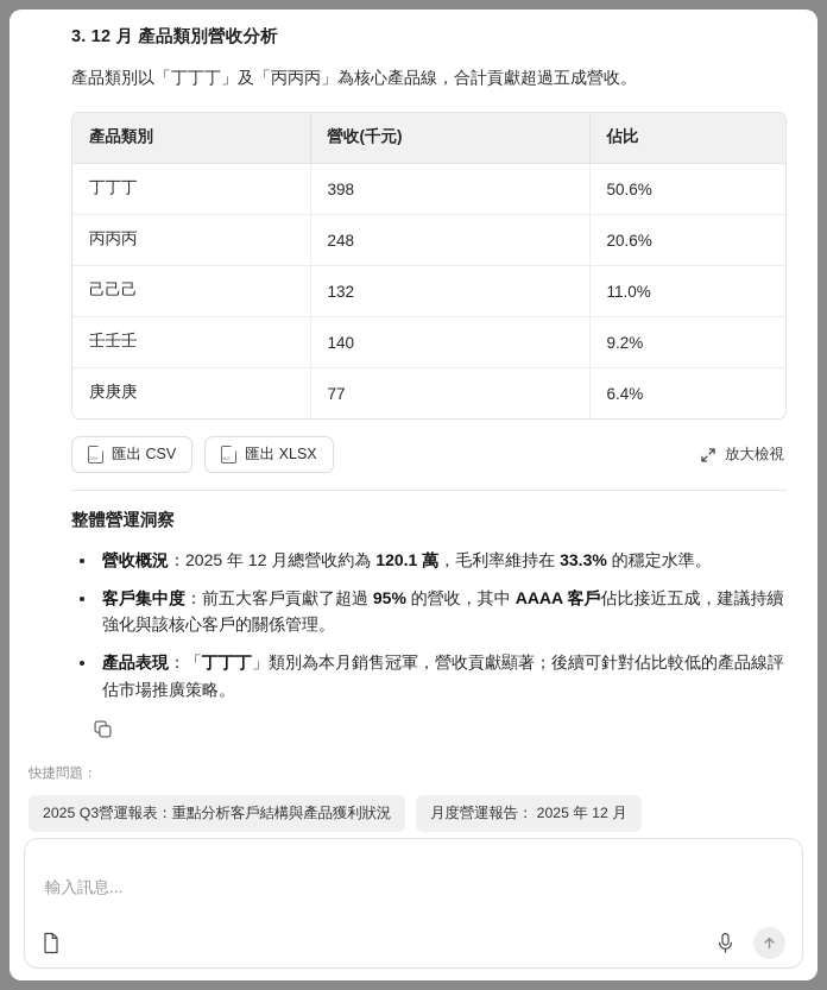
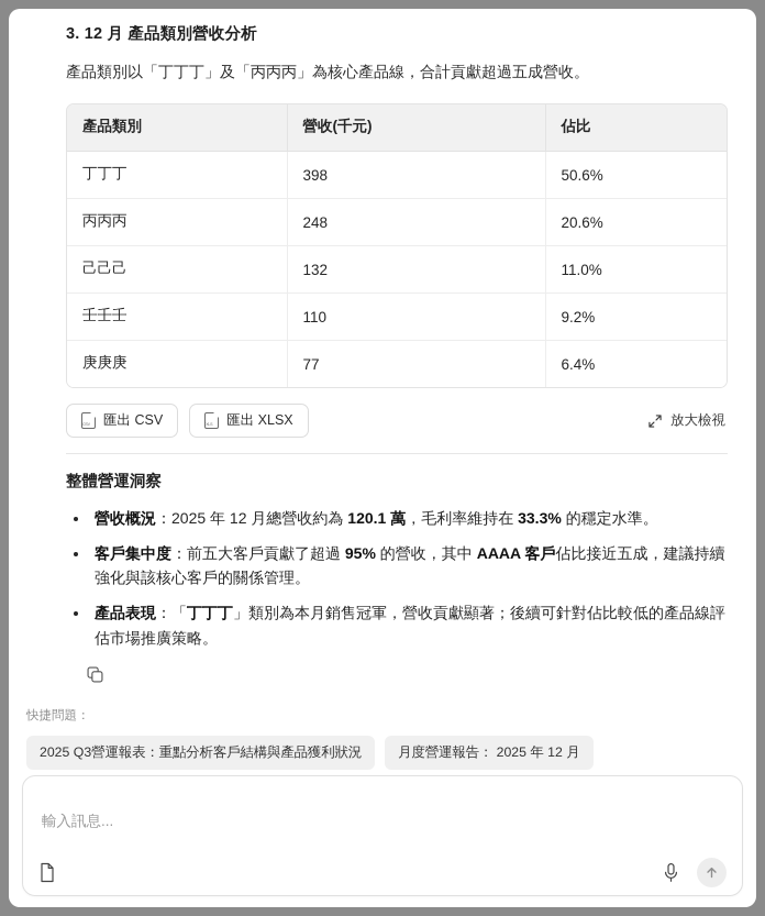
  3. 12 月 產品類別營收分析
  產品類別以「丁丁丁」及「丙丙丙」為核心產品線，合計貢獻超過五成營收。
  產品類別	營收(千元)	佔比
  丁丁丁	398	50.6%
  丙丙丙	248	20.6%
  己己己	132	11.0%
- 壬壬壬	140	9.2%
+ 壬壬壬	110	9.2%
  庚庚庚	77	6.4%
  匯出 CSV
  匯出 XLSX
  放大檢視
  整體營運洞察
  營收概況：2025 年 12 月總營收約為 120.1 萬，毛利率維持在 33.3% 的穩定水準。
  客戶集中度：前五大客戶貢獻了超過 95% 的營收，其中 AAAA 客戶佔比接近五成，建議持續強化與該核心客戶的關係管理。
  產品表現：「丁丁丁」類別為本月銷售冠軍，營收貢獻顯著；後續可針對佔比較低的產品線評估市場推廣策略。
  快捷問題：
  2025 Q3營運報表：重點分析客戶結構與產品獲利狀況
  月度營運報告： 2025 年 12 月
  輸入訊息...
